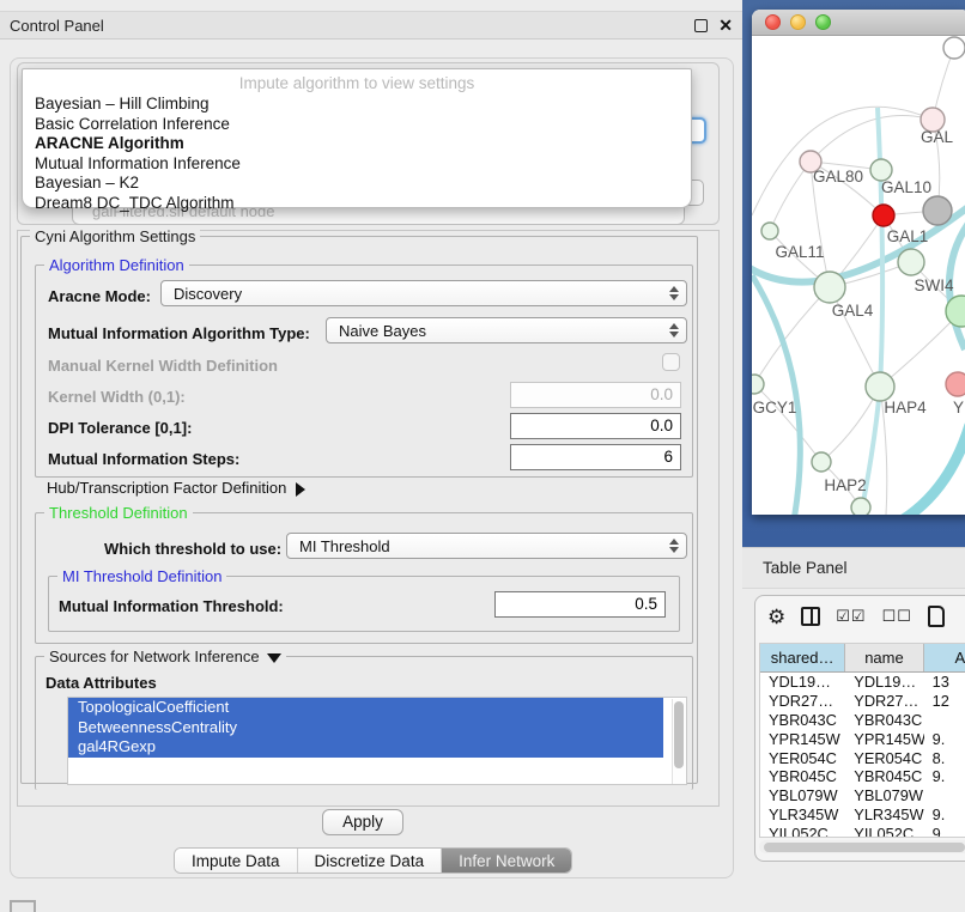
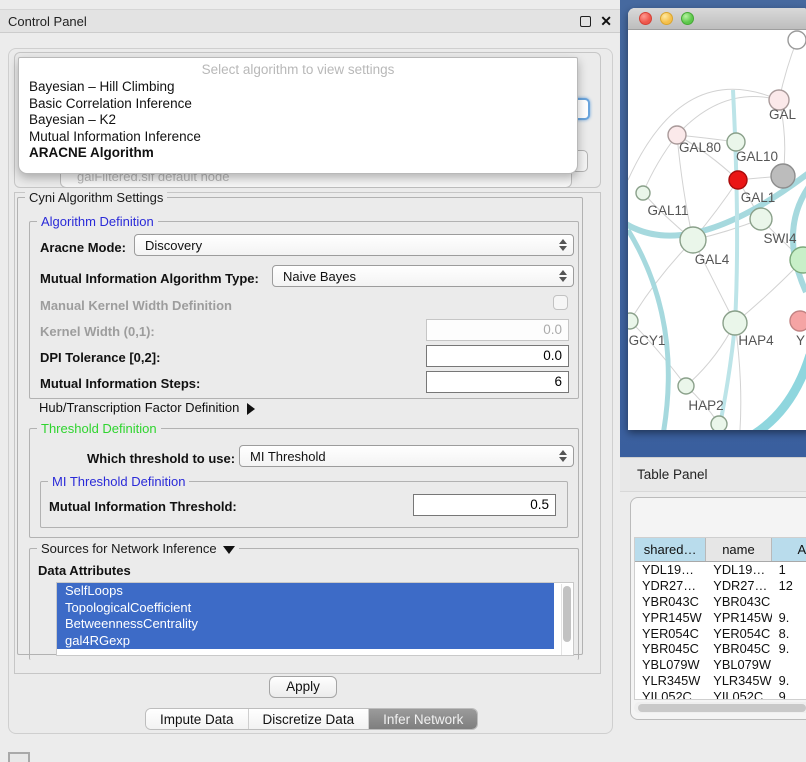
  Control Panel
  ✕
  galFiltered.sif default node
- Impute algorithm to view settings
+ Select algorithm to view settings
  Bayesian – Hill Climbing
  Basic Correlation Inference
- ARACNE Algorithm
+ Bayesian – K2
  Mutual Information Inference
- Bayesian – K2
+ ARACNE Algorithm
- Dream8 DC_TDC Algorithm
  Cyni Algorithm Settings
  Algorithm Definition
  Aracne Mode:
  Discovery
  Mutual Information Algorithm Type:
  Naive Bayes
  Manual Kernel Width Definition
  Kernel Width (0,1):
  0.0
- DPI Tolerance [0,1]:
+ DPI Tolerance [0,2]:
  0.0
  Mutual Information Steps:
  6
  Hub/Transcription Factor Definition
  Threshold Definition
  Which threshold to use:
  MI Threshold
  MI Threshold Definition
  Mutual Information Threshold:
  0.5
  Sources for Network Inference
  Data Attributes
+ SelfLoops
  TopologicalCoefficient
  BetweennessCentrality
  gal4RGexp
  Apply
  Impute Data
  Discretize Data
  Infer Network
  GAL
  GAL80
  GAL10
  GAL1
  GAL11
  SWI4
  GAL4
  GCY1
  HAP4
  Y
  HAP2
  Table Panel
- ⚙
- ☑☑
- ☐☐
  shared…
  name
  A
  YDL19…
  YDL19…
- 13
+ 1
  YDR27…
  YDR27…
  12
  YBR043C
  YBR043C
  YPR145W
  YPR145W
  9.
  YER054C
  YER054C
  8.
  YBR045C
  YBR045C
  9.
  YBL079W
  YBL079W
  YLR345W
  YLR345W
  9.
  YIL052C
  YIL052C
  9
